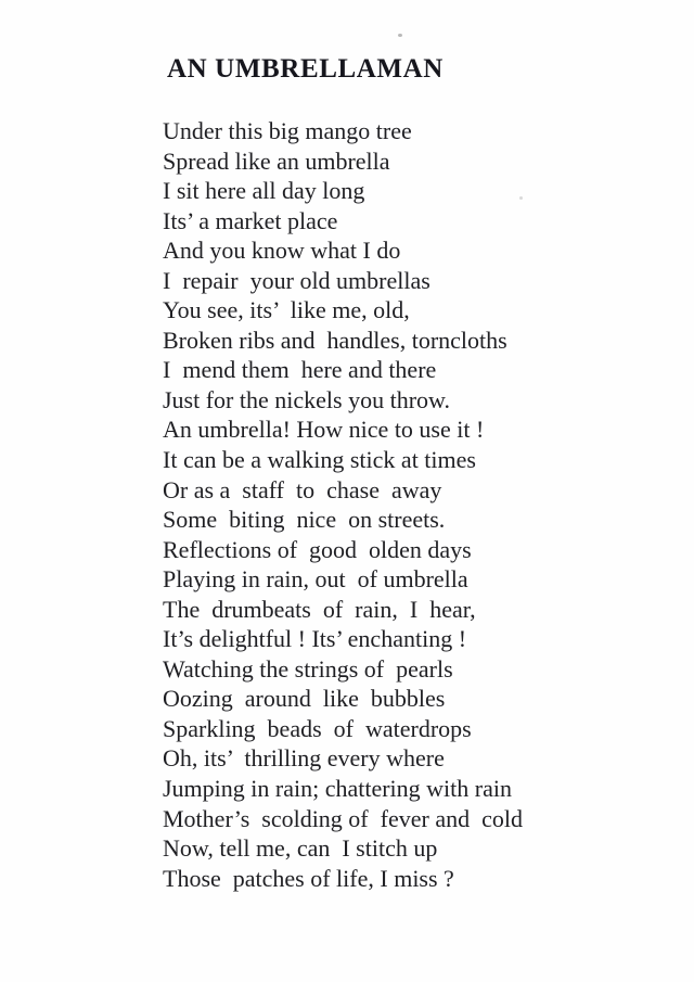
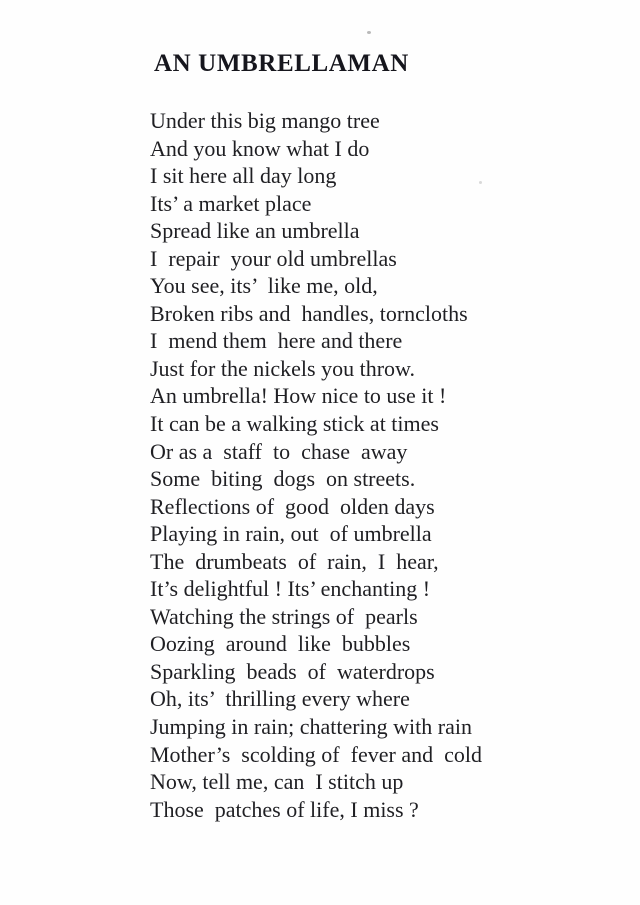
  AN UMBRELLAMAN
  Under this big mango tree
- Spread like an umbrella
+ And you know what I do
  I sit here all day long
  Its’ a market place
- And you know what I do
+ Spread like an umbrella
  I repair your old umbrellas
  You see, its’ like me, old,
  Broken ribs and handles, torncloths
  I mend them here and there
  Just for the nickels you throw.
  An umbrella! How nice to use it !
  It can be a walking stick at times
  Or as a staff to chase away
- Some biting nice on streets.
+ Some biting dogs on streets.
  Reflections of good olden days
  Playing in rain, out of umbrella
  The drumbeats of rain, I hear,
  It’s delightful ! Its’ enchanting !
  Watching the strings of pearls
  Oozing around like bubbles
  Sparkling beads of waterdrops
  Oh, its’ thrilling every where
  Jumping in rain; chattering with rain
  Mother’s scolding of fever and cold
  Now, tell me, can I stitch up
  Those patches of life, I miss ?
